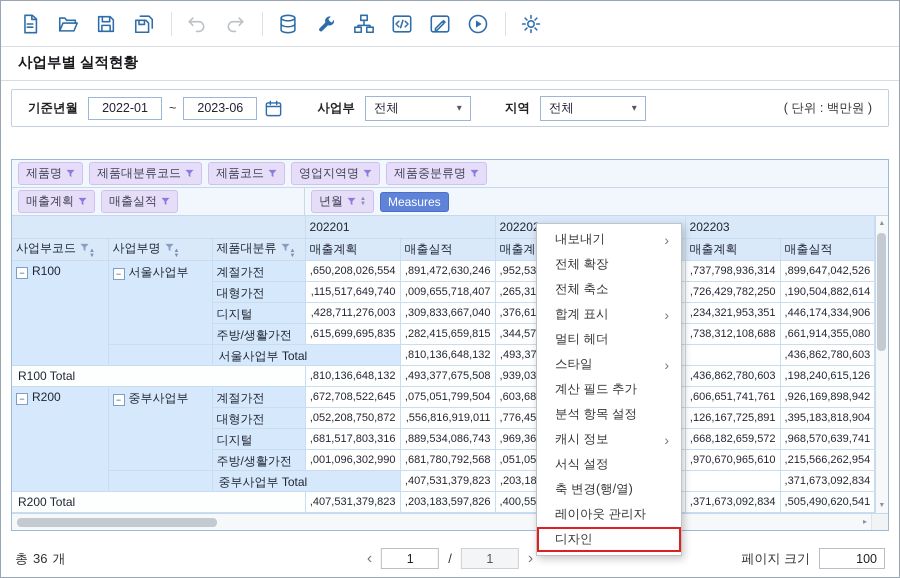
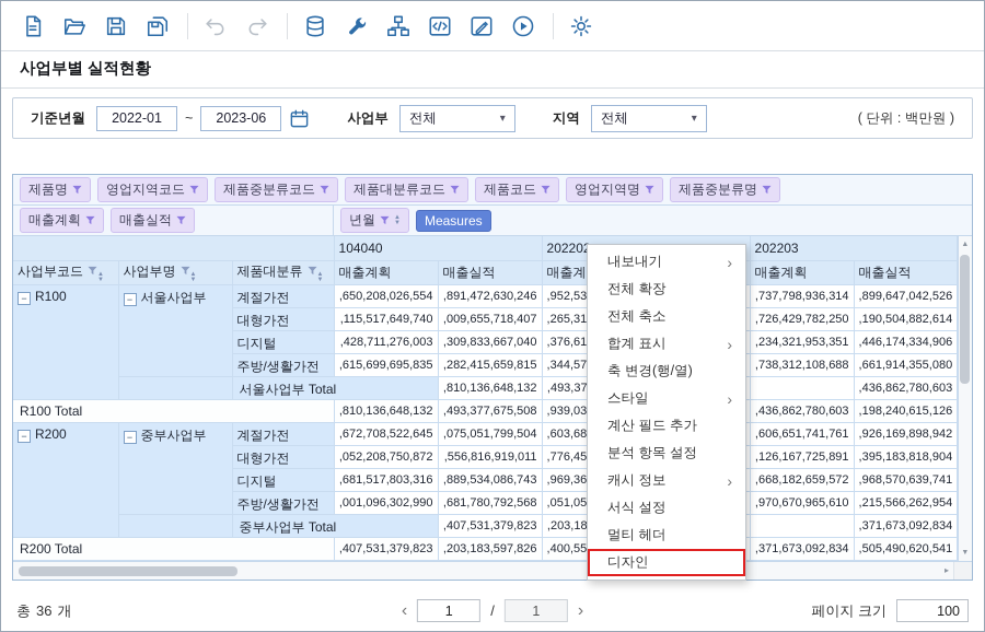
  사업부별 실적현황
  기준년월
  2022-01
  ~
  2023-06
  사업부
  전체
  ▾
  지역
  전체
  ▾
  ( 단위 : 백만원 )
  제품명
+ 영업지역코드
+ 제품중분류코드
  제품대분류코드
  제품코드
  영업지역명
  제품중분류명
  매출계획
  매출실적
  년월
  Measures
- 	202201	20220	202203
+ 	104040	20220	202203
  사업부코드	사업부명	제품대분류	매출계획	매출실적	매출계		매출계획	매출실적
  − R100	− 서울사업부	계절가전	,650,208,026,554	,891,472,630,246	,952,53		,737,798,936,314	,899,647,042,526
  대형가전	,115,517,649,740	,009,655,718,407	,265,31		,726,429,782,250	,190,504,882,614
  디지털	,428,711,276,003	,309,833,667,040	,376,61		,234,321,953,351	,446,174,334,906
  주방/생활가전	,615,699,695,835	,282,415,659,815	,344,57		,738,312,108,688	,661,914,355,080
  R100 Total	,810,136,648,132	,493,377,675,508	,939,03		,436,862,780,603	,198,240,615,126
  − R200	− 중부사업부	계절가전	,672,708,522,645	,075,051,799,504	,603,68		,606,651,741,761	,926,169,898,942
  대형가전	,052,208,750,872	,556,816,919,011	,776,45		,126,167,725,891	,395,183,818,904
  디지털	,681,517,803,316	,889,534,086,743	,969,36		,668,182,659,572	,968,570,639,741
  주방/생활가전	,001,096,302,990	,681,780,792,568	,051,05		,970,670,965,610	,215,566,262,954
  R200 Total	,407,531,379,823	,203,183,597,826	,400,55		,371,673,092,834	,505,490,620,541
  ▸
  총
  36
  개
  ‹
  1
  /
  1
  ›
  페이지 크기
  100
  내보내기
  ›
  전체 확장
  전체 축소
  합계 표시
  ›
- 멀티 헤더
+ 축 변경(행/열)
  스타일
  ›
  계산 필드 추가
  분석 항목 설정
  캐시 정보
  ›
  서식 설정
- 축 변경(행/열)
+ 멀티 헤더
- 레이아웃 관리자
  디자인
